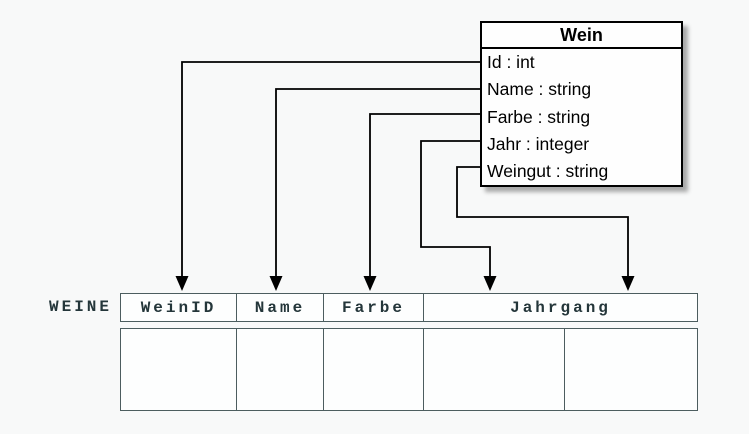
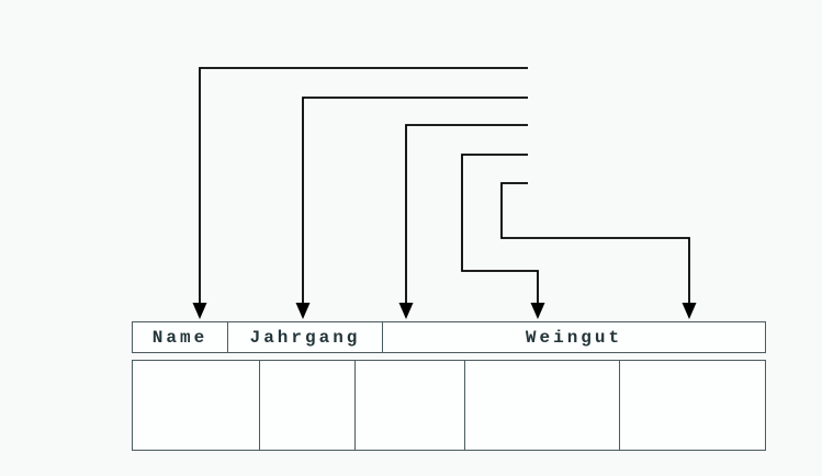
- Wein
- Id : int
- Name : string
- Farbe : string
- Jahr : integer
- Weingut : string
- WEINE
- WeinID
  Name
- Farbe
  Jahrgang
+ Weingut
